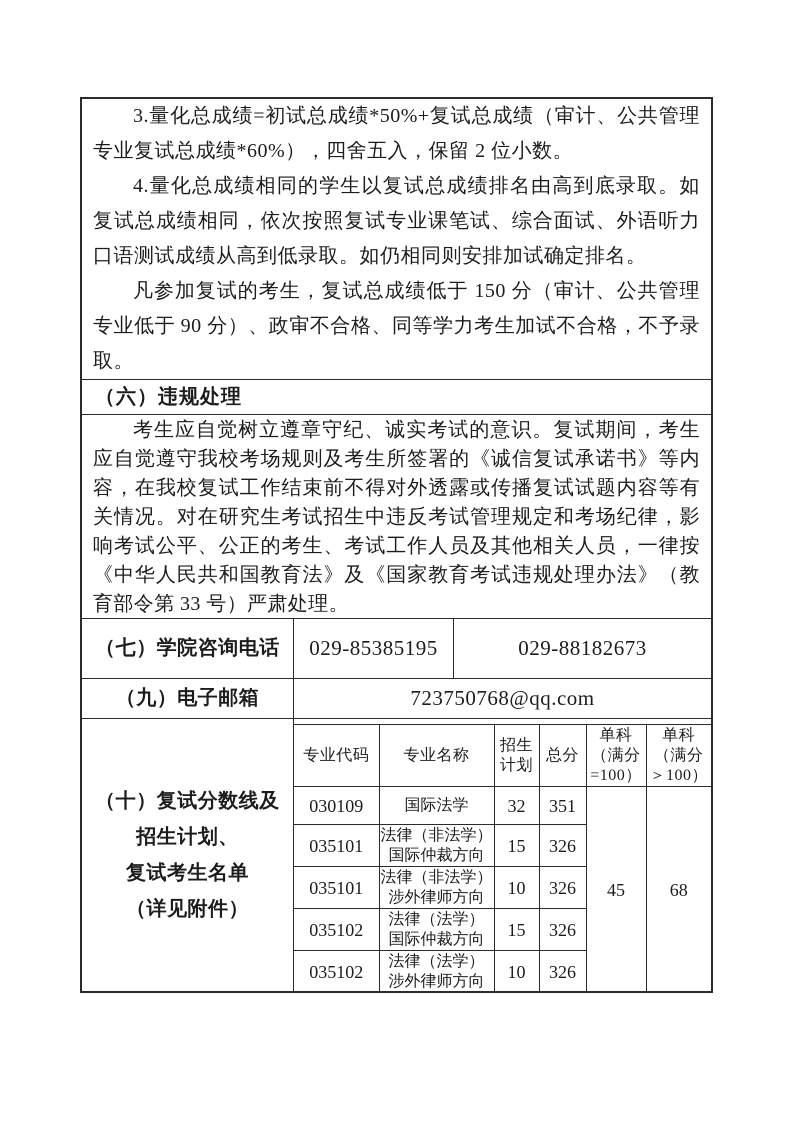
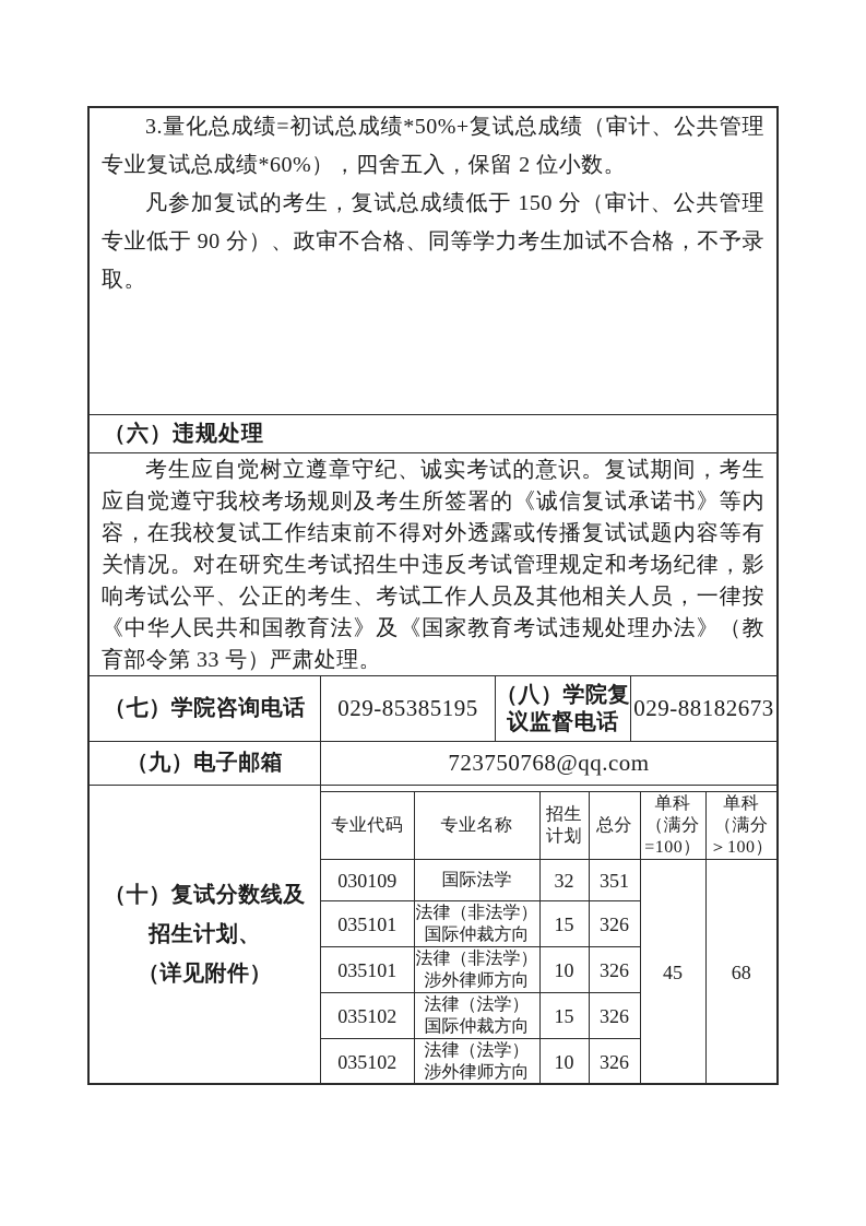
  3.量化总成绩=初试总成绩*50%+复试总成绩（审计、公共管理专业复试总成绩*60%），四舍五入，保留 2 位小数。
- 4.量化总成绩相同的学生以复试总成绩排名由高到底录取。如复试总成绩相同，依次按照复试专业课笔试、综合面试、外语听力口语测试成绩从高到低录取。如仍相同则安排加试确定排名。
  凡参加复试的考生，复试总成绩低于 150 分（审计、公共管理专业低于 90 分）、政审不合格、同等学力考生加试不合格，不予录取。
  （六）违规处理
  考生应自觉树立遵章守纪、诚实考试的意识。复试期间，考生应自觉遵守我校考场规则及考生所签署的《诚信复试承诺书》等内容，在我校复试工作结束前不得对外透露或传播复试试题内容等有关情况。对在研究生考试招生中违反考试管理规定和考场纪律，影响考试公平、公正的考生、考试工作人员及其他相关人员，一律按《中华人民共和国教育法》及《国家教育考试违规处理办法》（教育部令第 33 号）严肃处理。
  （七）学院咨询电话
  029-85385195
+ （八）学院复
+ 议监督电话
  029-88182673
  （九）电子邮箱
  723750768@qq.com
  （十）复试分数线及
  招生计划、
- 复试考生名单
  （详见附件）
  专业代码	专业名称	招生 计划	总分	单科 （满分 =100）	单科 （满分 ＞100）
  030109	国际法学	32	351	45	68
  035101	法律（非法学） 国际仲裁方向	15	326
  035101	法律（非法学） 涉外律师方向	10	326
  035102	法律（法学） 国际仲裁方向	15	326
  035102	法律（法学） 涉外律师方向	10	326
